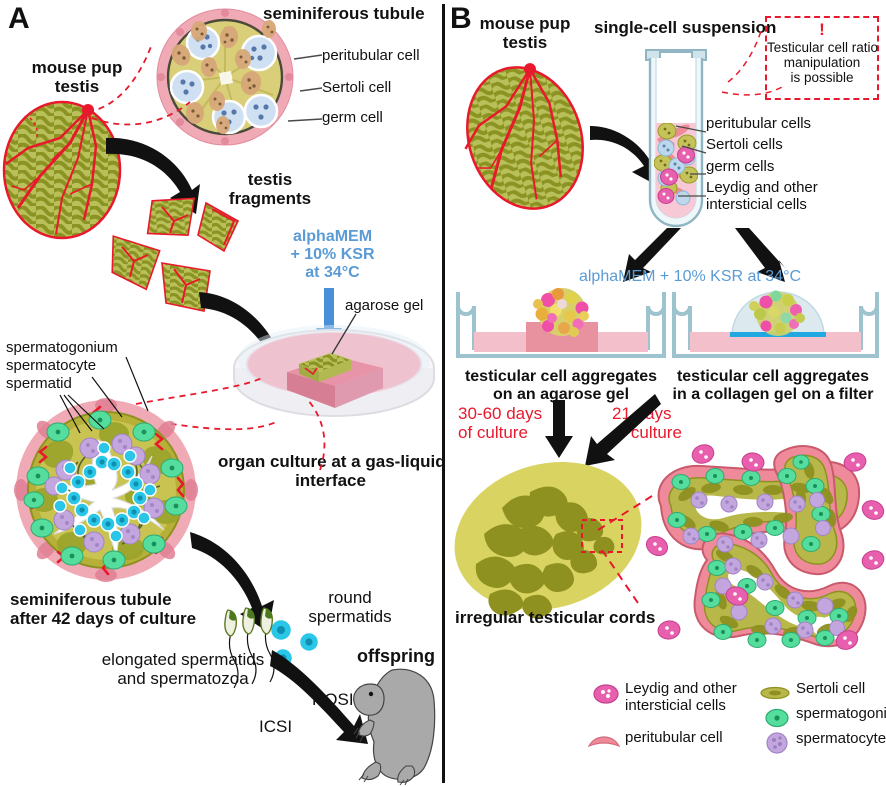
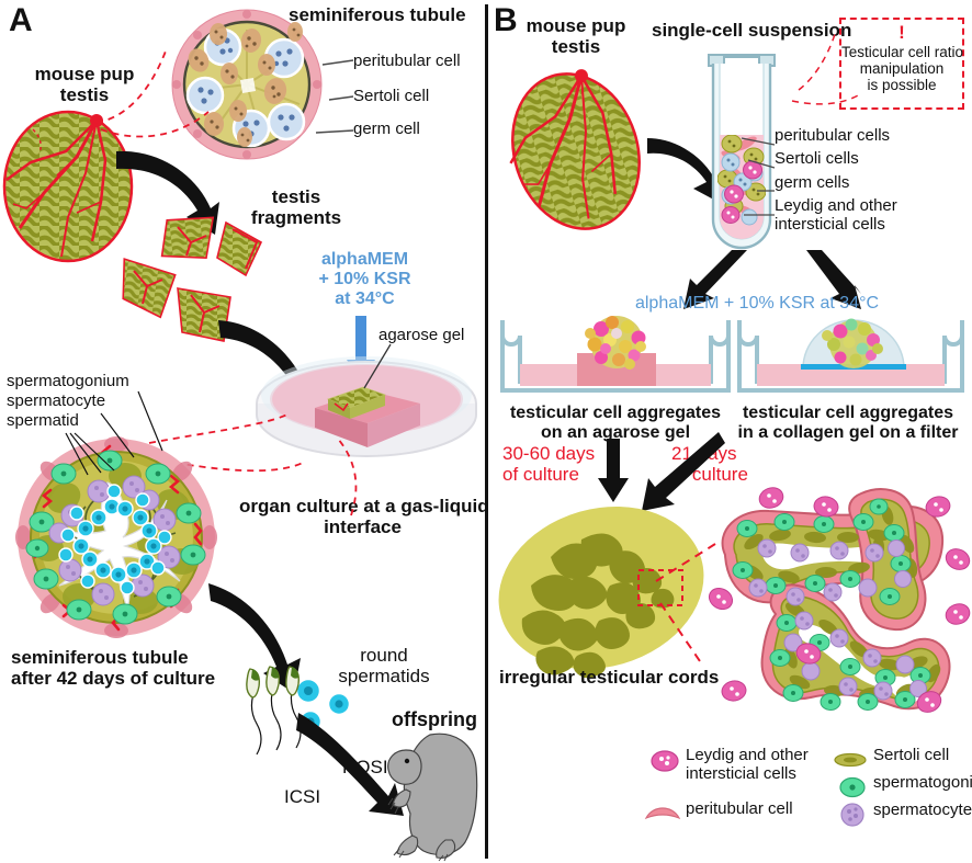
  A
  mouse pup
  testis
  seminiferous tubule
  peritubular cell
  Sertoli cell
  germ cell
  testis
  fragments
  alphaMEM
  + 10% KSR
  at 34°C
  agarose gel
  organ culture at a gas-liquid
  interface
  spermatogonium
  spermatocyte
  spermatid
  seminiferous tubule
  after 42 days of culture
  round
  spermatids
- elongated spermatids
- and spermatozoa
  offspring
  OSI
  ICSI
  B
  mouse pup
  testis
  single-cell suspension
  peritubular cells
  Sertoli cells
  germ cells
  Leydig and other
  intersticial cells
  !
  Testicular cell ratio
  manipulation
  is possible
  alphaMEM + 10% KSR at 34°C
  testicular cell aggregates
  on an agarose gel
  testicular cell aggregates
  in a collagen gel on a filter
  30-60 days
  of culture
  culture
  irregular testicular cords
  Leydig and other
  intersticial cells
  peritubular cell
  Sertoli cell
  spermatogoni
  spermatocyte
